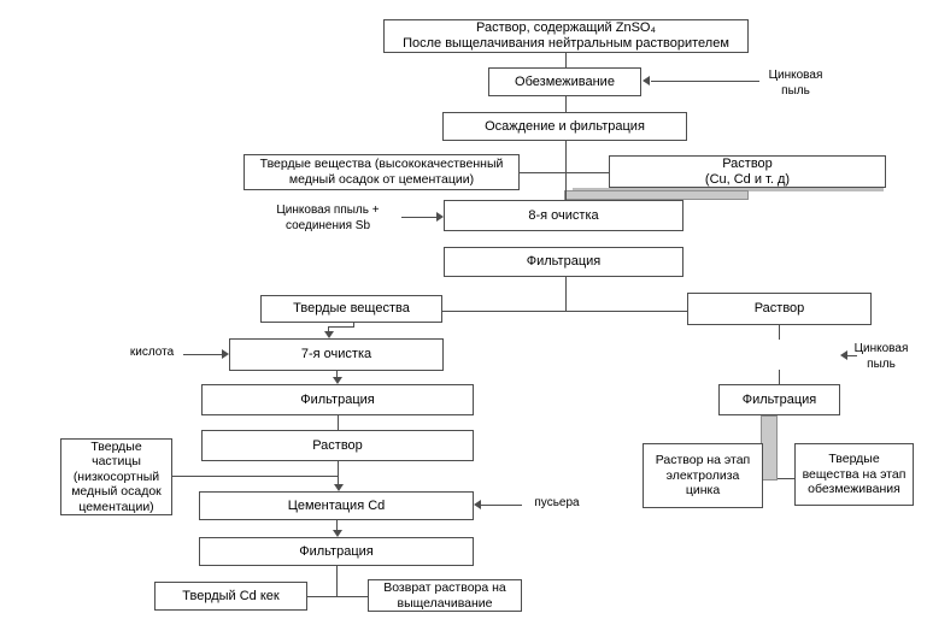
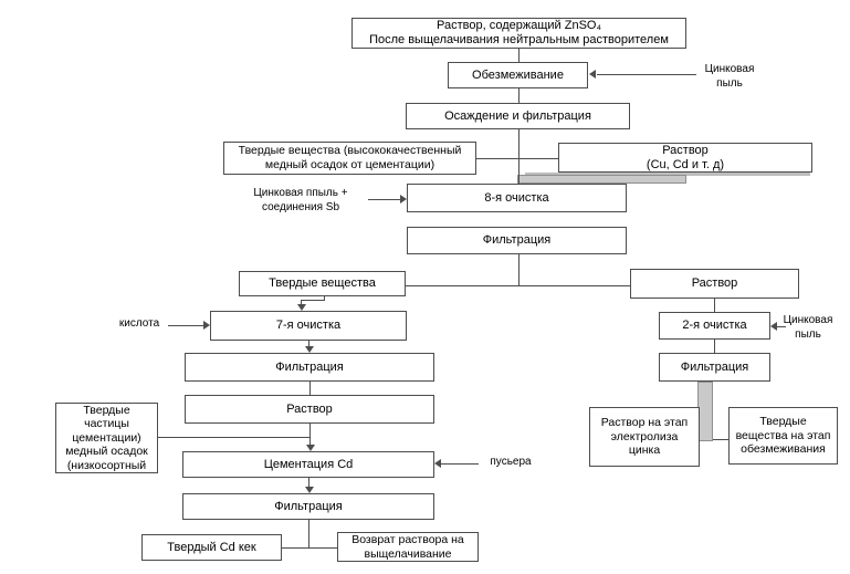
  Раствор, содержащий ZnSO₄
  После выщелачивания нейтральным растворителем
  Обезмеживание
  Осаждение и фильтрация
  Твердые вещества (высококачественный
  медный осадок от цементации)
  Раствор
  (Cu, Cd и т. д)
  8-я очистка
  Фильтрация
  Твердые вещества
  Раствор
  7-я очистка
  Фильтрация
  Раствор
  Твердые
  частицы
- (низкосортный
+ цементации)
  медный осадок
- цементации)
+ (низкосортный
  Цементация Cd
  Фильтрация
  Твердый Cd кек
  Возврат раствора на
  выщелачивание
+ 2-я очистка
  Фильтрация
  Раствор на этап
  электролиза
  цинка
  Твердые
  вещества на этап
  обезмеживания
  Цинковая
  пыль
  Цинковая ппыль +
  соединения Sb
  кислота
  пусьера
  Цинковая
  пыль
